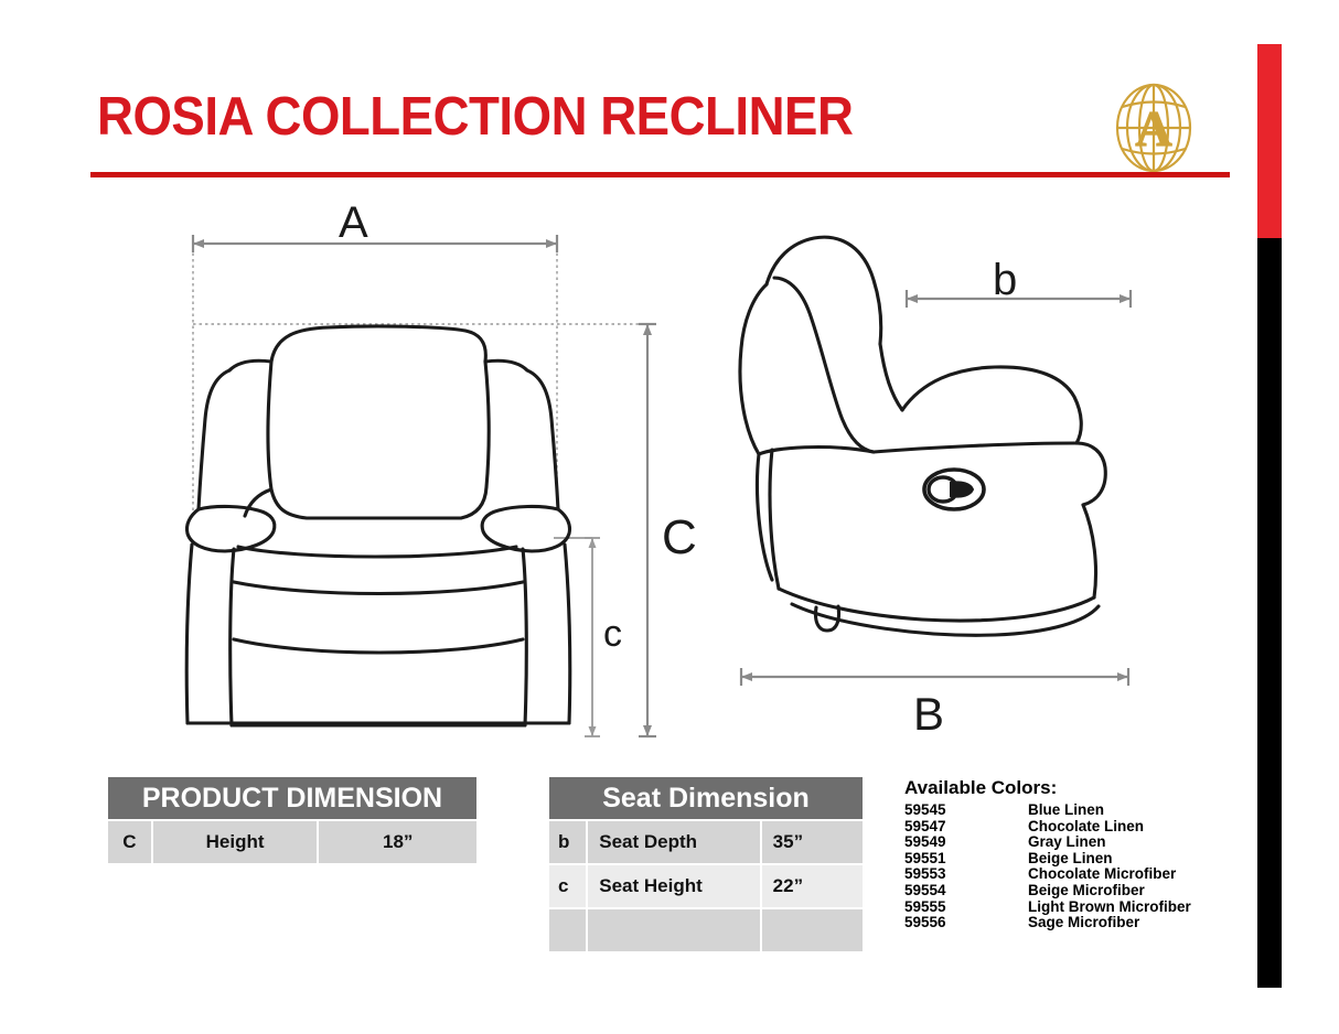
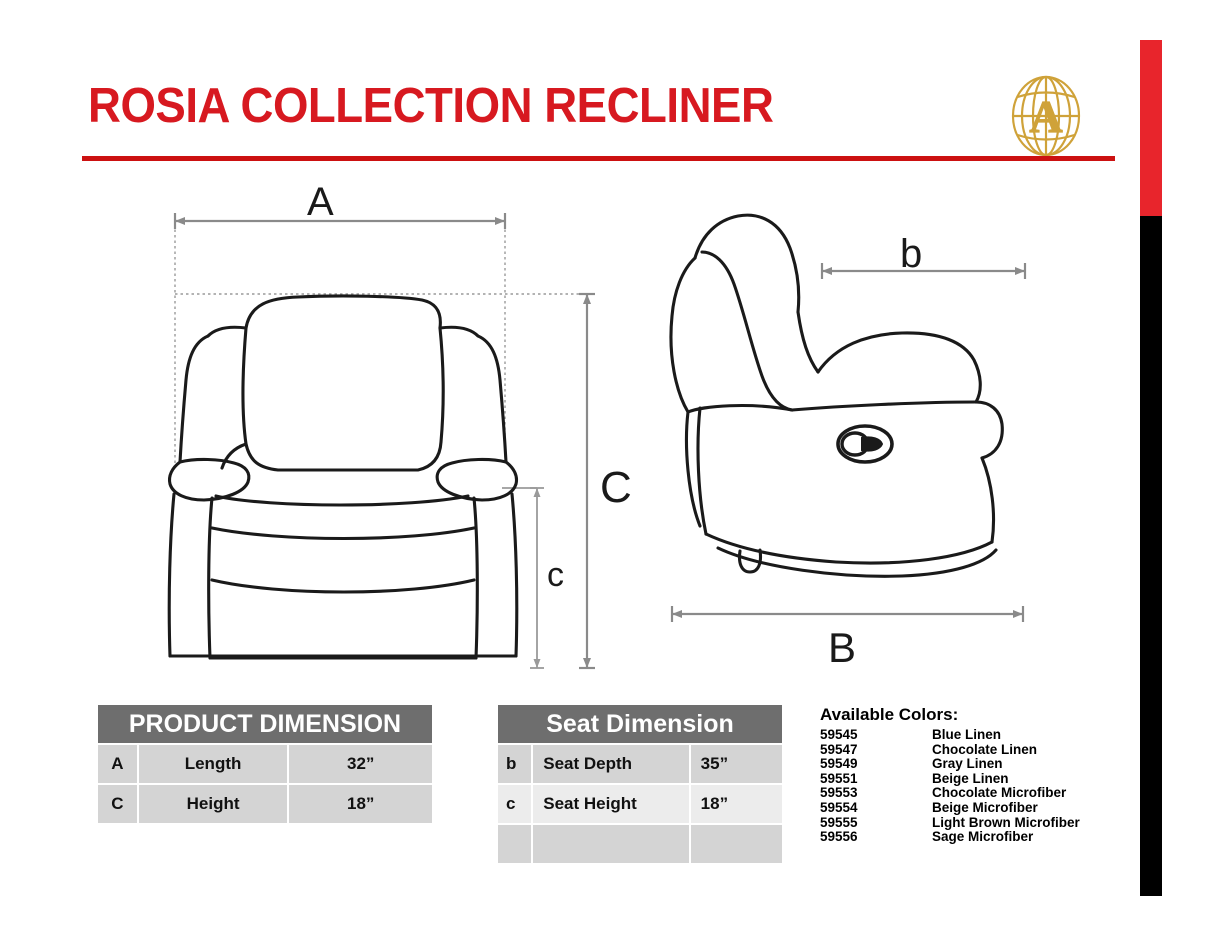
  ROSIA COLLECTION RECLINER
  A
  A
  C
  c
  b
  B
  PRODUCT DIMENSION
+ A	Length	32”
  C	Height	18”
  Seat Dimension
  b	Seat Depth	35”
- c	Seat Height	22”
+ c	Seat Height	18”
  Available Colors:
  59545	Blue Linen
  59547	Chocolate Linen
  59549	Gray Linen
  59551	Beige Linen
  59553	Chocolate Microfiber
  59554	Beige Microfiber
  59555	Light Brown Microfiber
  59556	Sage Microfiber
